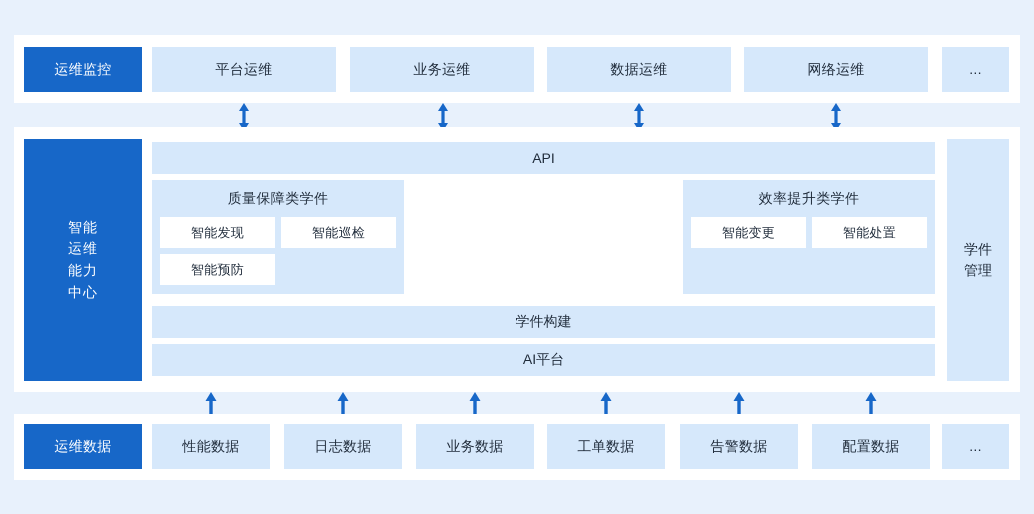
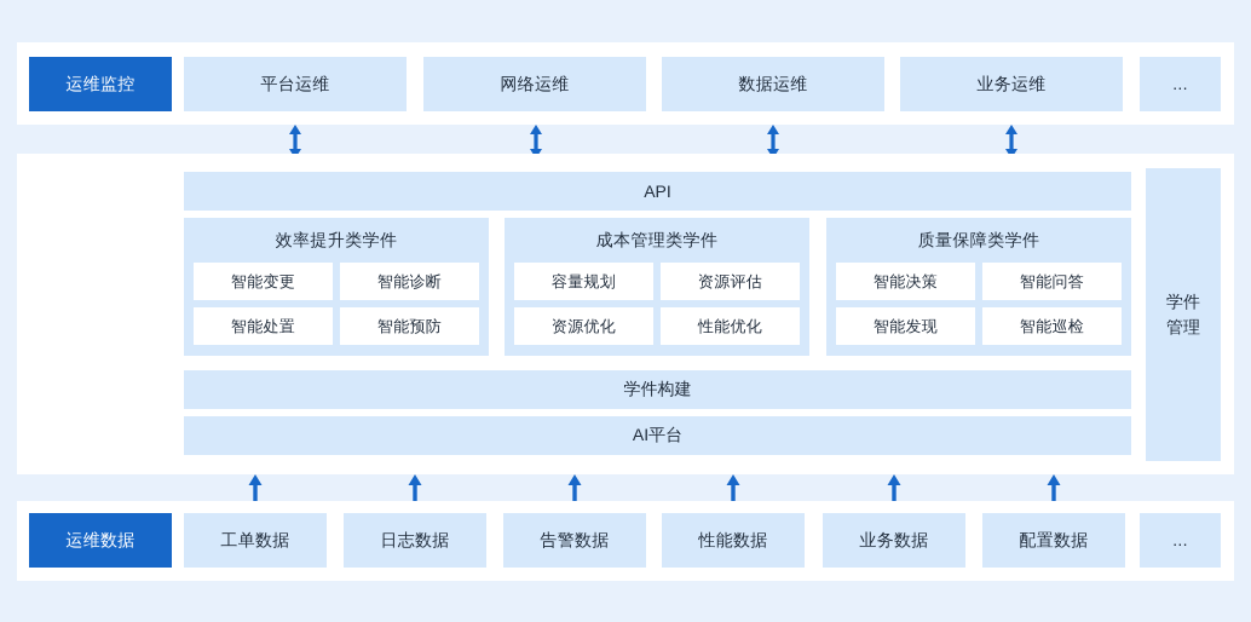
  运维监控
  平台运维
- 业务运维
+ 网络运维
  数据运维
- 网络运维
+ 业务运维
  ...
- 智能
- 运维
- 能力
- 中心
  API
- 质量保障类学件
+ 效率提升类学件
- 智能发现
+ 智能变更
+ 智能诊断
- 智能巡检
+ 智能处置
  智能预防
+ 成本管理类学件
+ 容量规划
+ 资源评估
+ 资源优化
+ 性能优化
- 效率提升类学件
+ 质量保障类学件
+ 智能决策
+ 智能问答
- 智能变更
+ 智能发现
- 智能处置
+ 智能巡检
  学件构建
  AI平台
  学件
  管理
  运维数据
- 性能数据
+ 工单数据
  日志数据
- 业务数据
+ 告警数据
- 工单数据
+ 性能数据
- 告警数据
+ 业务数据
  配置数据
  ...
